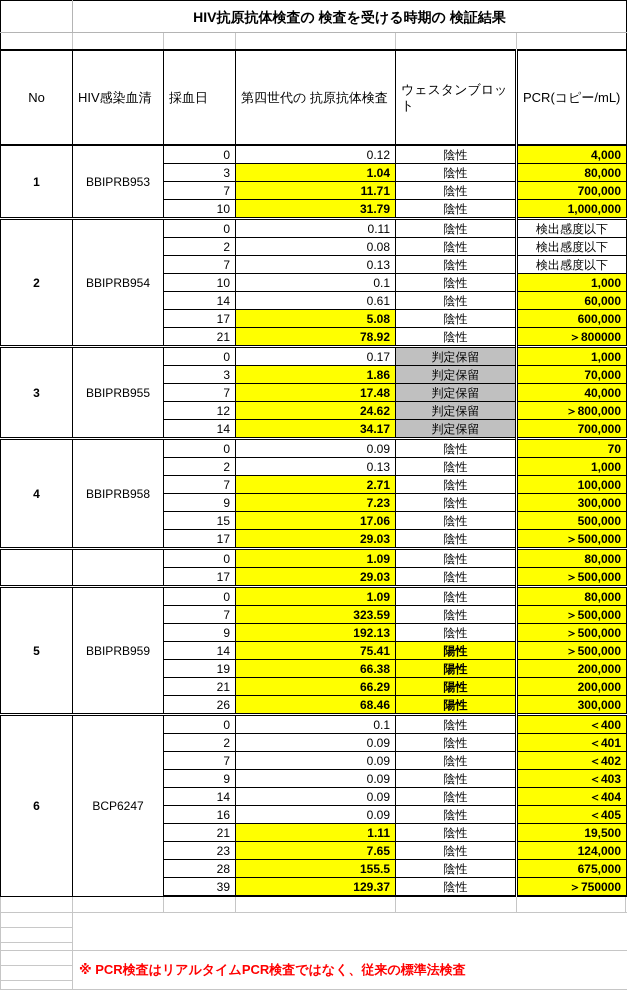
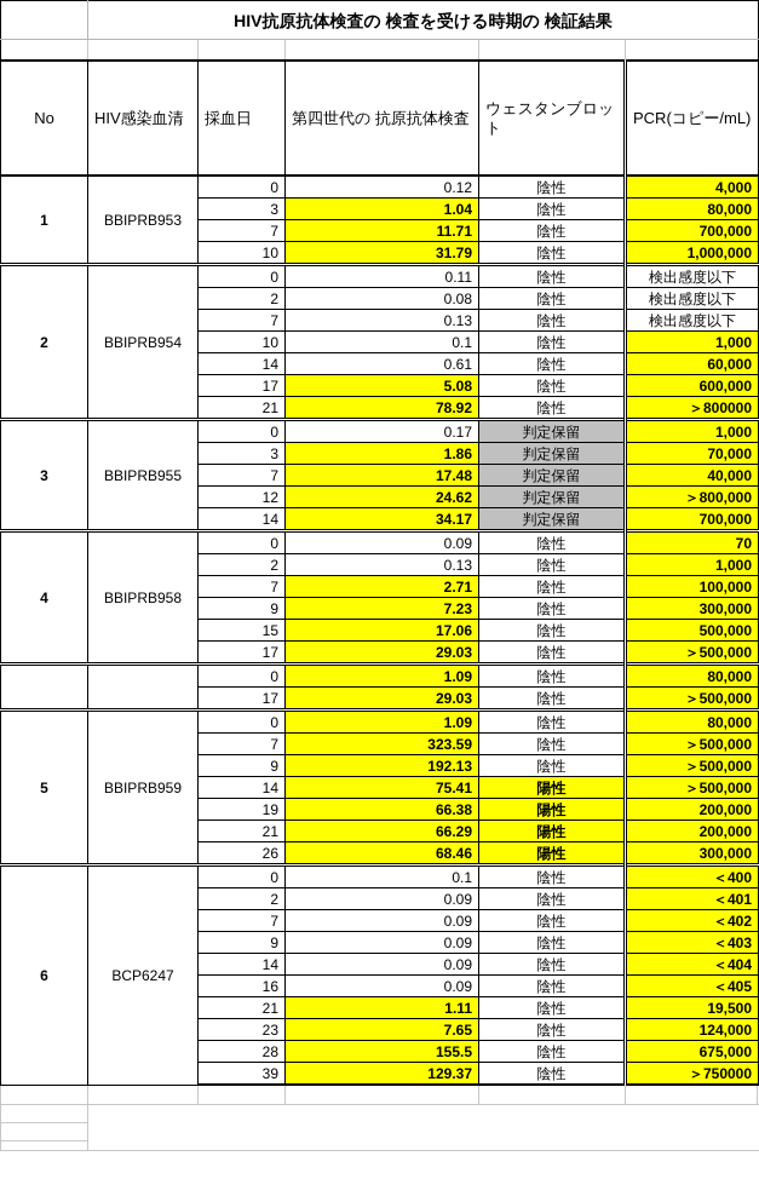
  	HIV抗原抗体検査の 検査を受ける時期の 検証結果
  No	HIV感染血清	採血日	第四世代の 抗原抗体検査	ウェスタンブロット	PCR(コピー/mL)
  1	BBIPRB953	0	0.12	陰性	4,000
  3	1.04	陰性	80,000
  7	11.71	陰性	700,000
  10	31.79	陰性	1,000,000
  2	BBIPRB954	0	0.11	陰性	検出感度以下
  2	0.08	陰性	検出感度以下
  7	0.13	陰性	検出感度以下
  10	0.1	陰性	1,000
  14	0.61	陰性	60,000
  17	5.08	陰性	600,000
  21	78.92	陰性	＞800000
  3	BBIPRB955	0	0.17	判定保留	1,000
  3	1.86	判定保留	70,000
  7	17.48	判定保留	40,000
  12	24.62	判定保留	＞800,000
  14	34.17	判定保留	700,000
  4	BBIPRB958	0	0.09	陰性	70
  2	0.13	陰性	1,000
  7	2.71	陰性	100,000
  9	7.23	陰性	300,000
  15	17.06	陰性	500,000
  17	29.03	陰性	＞500,000
  		0	1.09	陰性	80,000
  17	29.03	陰性	＞500,000
  5	BBIPRB959	0	1.09	陰性	80,000
  7	323.59	陰性	＞500,000
  9	192.13	陰性	＞500,000
  14	75.41	陽性	＞500,000
  19	66.38	陽性	200,000
  21	66.29	陽性	200,000
  26	68.46	陽性	300,000
  6	BCP6247	0	0.1	陰性	＜400
  2	0.09	陰性	＜401
  7	0.09	陰性	＜402
  9	0.09	陰性	＜403
  14	0.09	陰性	＜404
  16	0.09	陰性	＜405
  21	1.11	陰性	19,500
  23	7.65	陰性	124,000
  28	155.5	陰性	675,000
  39	129.37	陰性	＞750000
- ※ PCR検査はリアルタイムPCR検査ではなく、従来の標準法検査
